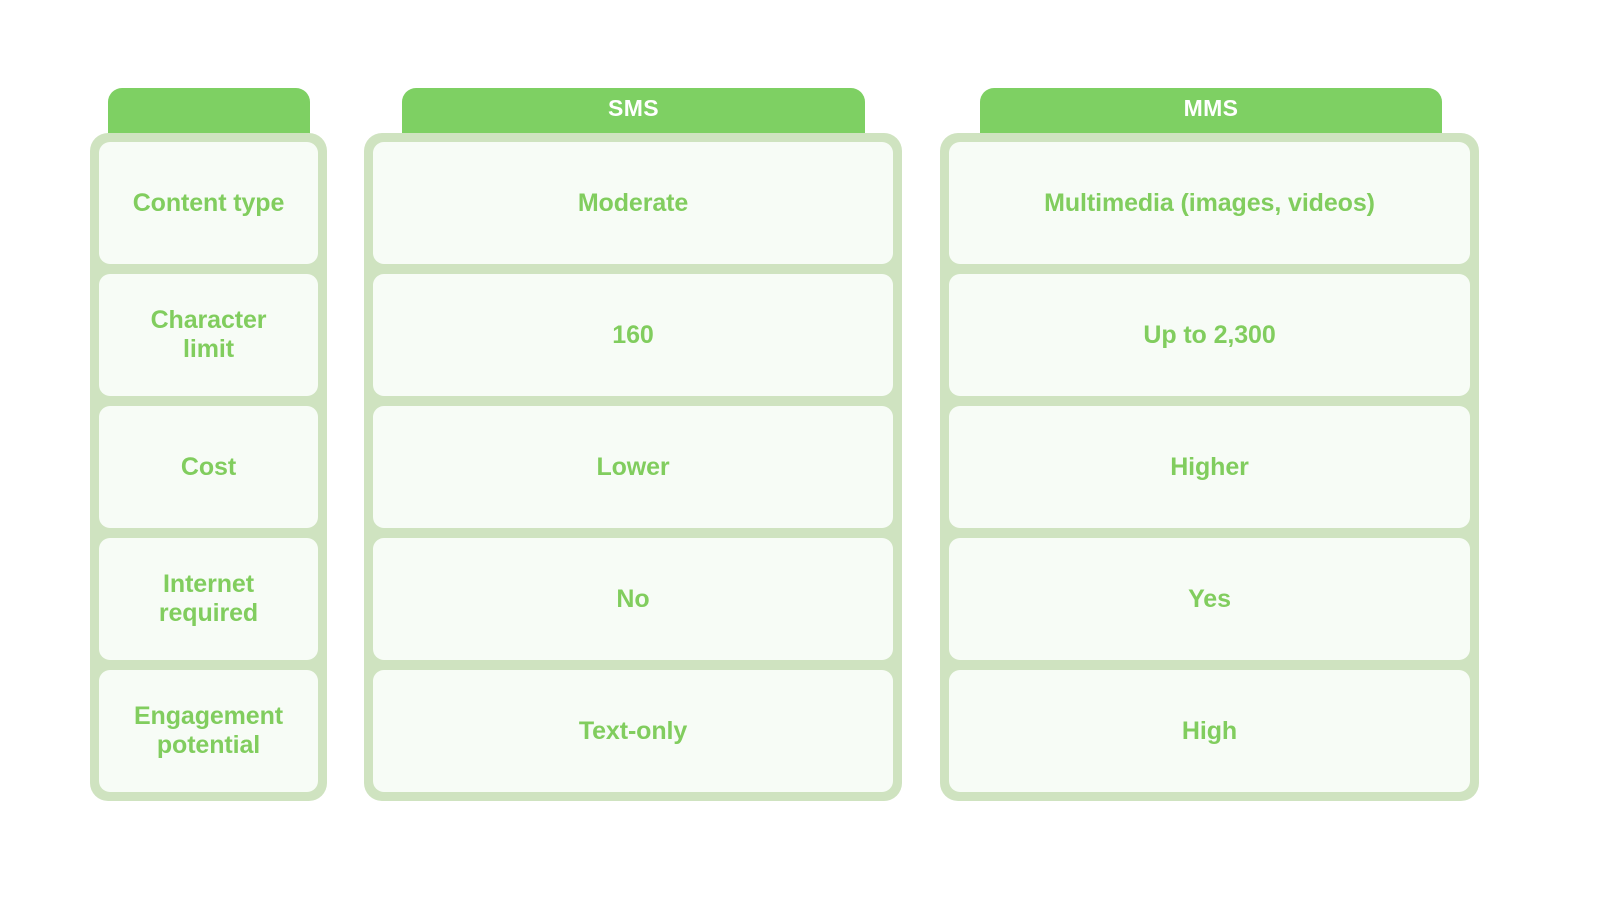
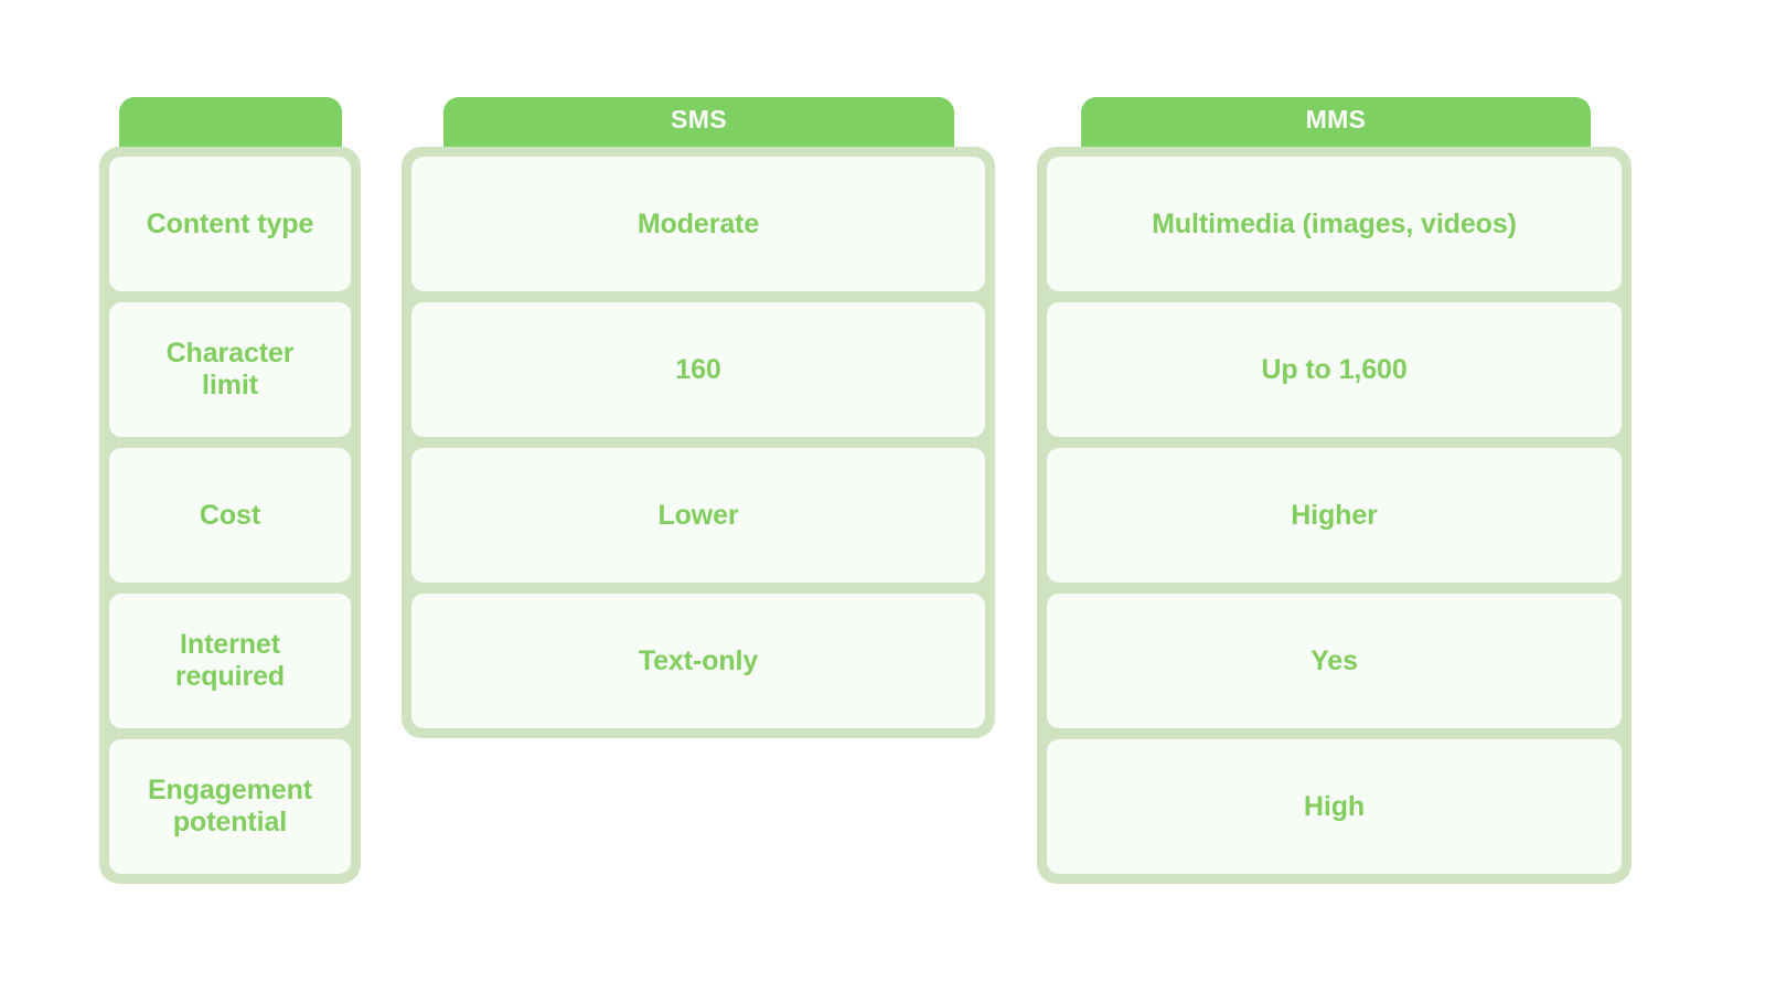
  Content type
  Character
  limit
  Cost
  Internet
  required
  Engagement
  potential
  SMS
  Moderate
  160
  Lower
- No
  Text-only
  MMS
  Multimedia (images, videos)
- Up to 2,300
+ Up to 1,600
  Higher
  Yes
  High
